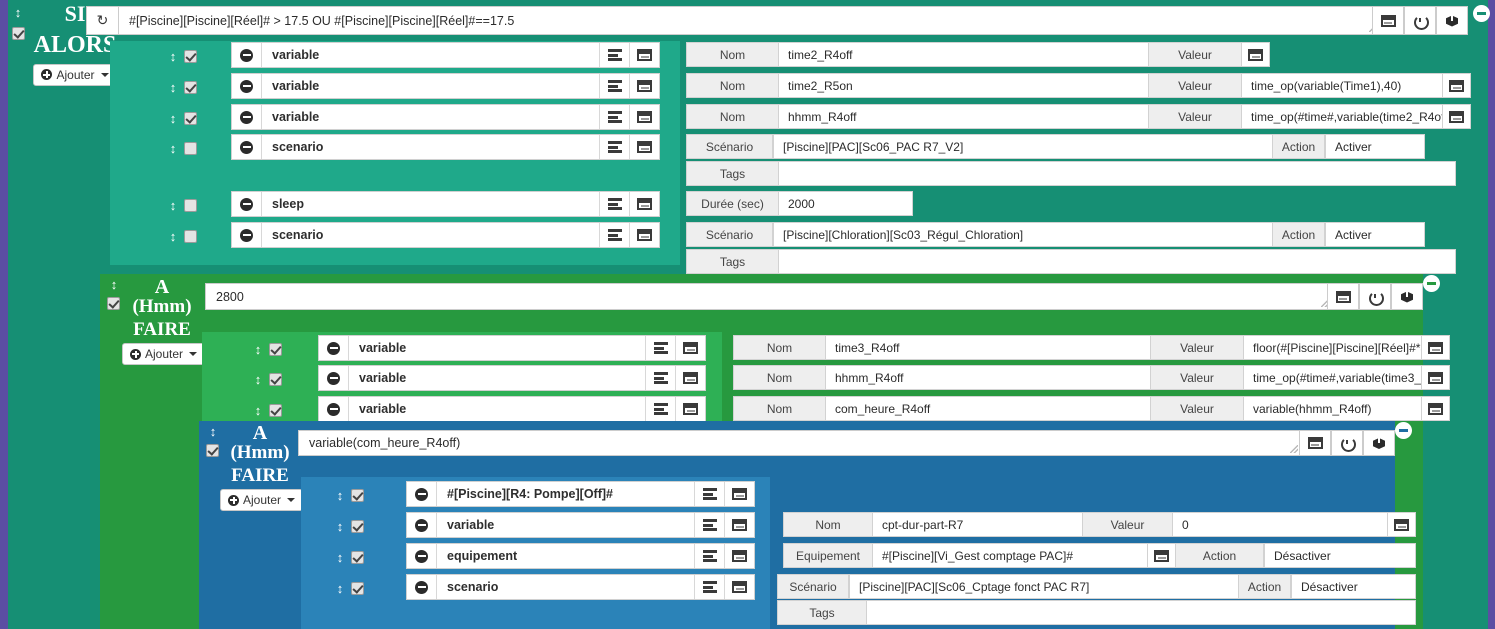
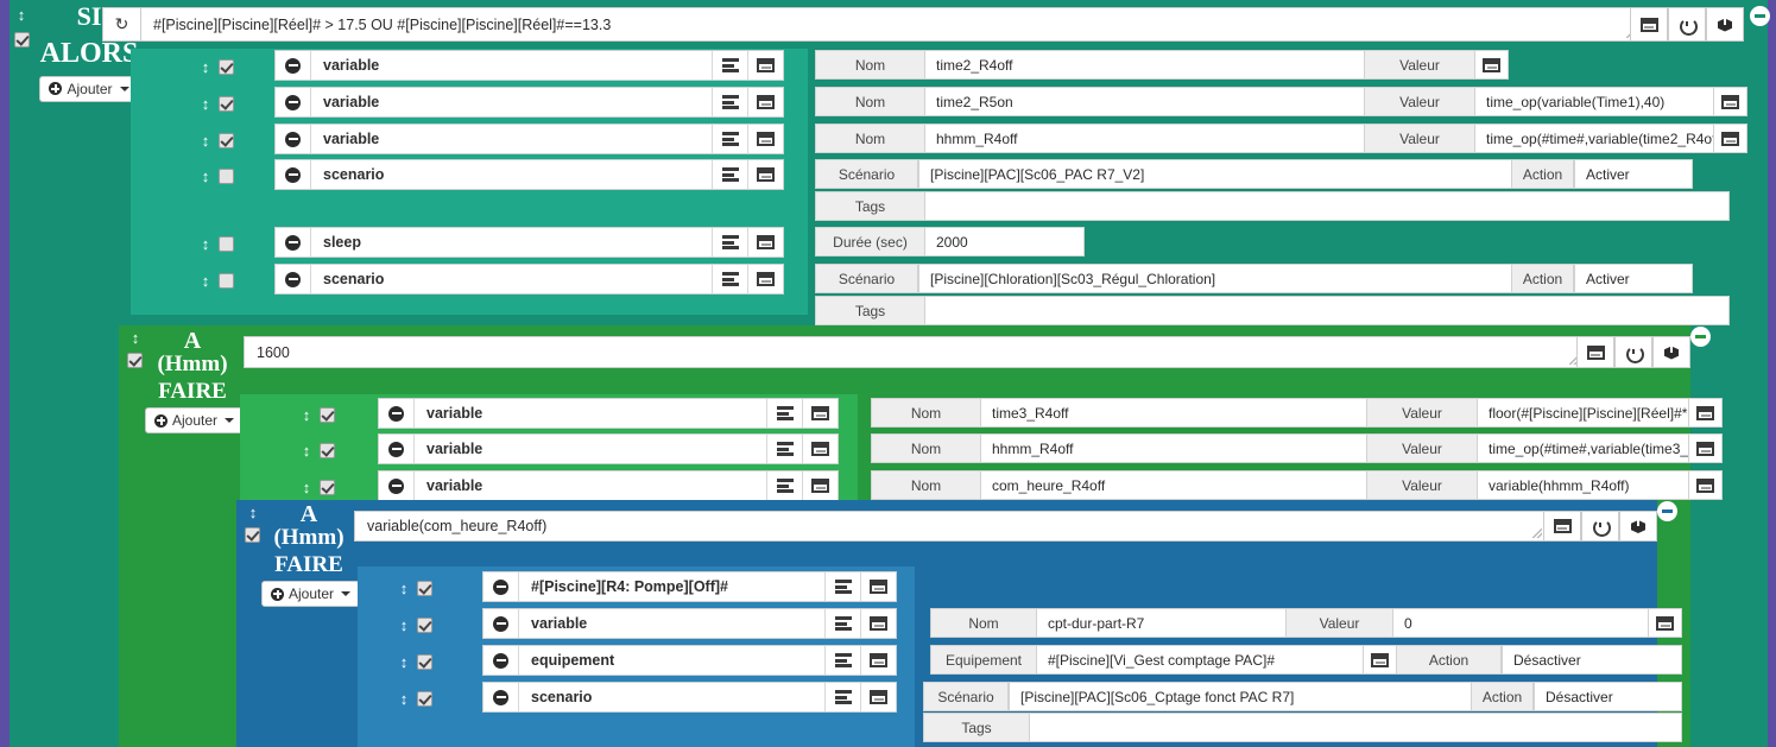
  ↕
  SI
  ALOR
  Ajouter
  ↻
- #[Piscine][Piscine][Réel]# > 17.5 OU #[Piscine][Piscine][Réel]#==17.5
+ #[Piscine][Piscine][Réel]# > 17.5 OU #[Piscine][Piscine][Réel]#==13.3
  ↕
  variable
  Nom
  time2_R4off
  Valeur
  ↕
  variable
  Nom
  time2_R5on
  Valeur
  time_op(variable(Time1),40)
  ↕
  variable
  Nom
  hhmm_R4off
  Valeur
  time_op(#time#,variable(time2_R4o
  ↕
  scenario
  Scénario
  [Piscine][PAC][Sc06_PAC R7_V2]
  Action
  Activer
  Tags
  ↕
  sleep
  Durée (sec)
  2000
  ↕
  scenario
  Scénario
  [Piscine][Chloration][Sc03_Régul_Chloration]
  Action
  Activer
  Tags
  ↕
  A
  (Hmm)
  FAIRE
  Ajouter
- 2800
+ 1600
  ↕
  variable
  Nom
  time3_R4off
  Valeur
  floor(#[Piscine][Piscine][Réel]#*
  ↕
  variable
  Nom
  hhmm_R4off
  Valeur
  time_op(#time#,variable(time3_
  ↕
  variable
  Nom
  com_heure_R4off
  Valeur
  variable(hhmm_R4off)
  ↕
  A
  (Hmm)
  FAIRE
  Ajouter
  variable(com_heure_R4off)
  ↕
  #[Piscine][R4: Pompe][Off]#
  ↕
  variable
  Nom
  cpt-dur-part-R7
  Valeur
  0
  ↕
  equipement
  Equipement
  #[Piscine][Vi_Gest comptage PAC]#
  Action
  Désactiver
  ↕
  scenario
  Scénario
  [Piscine][PAC][Sc06_Cptage fonct PAC R7]
  Action
  Désactiver
  Tags
